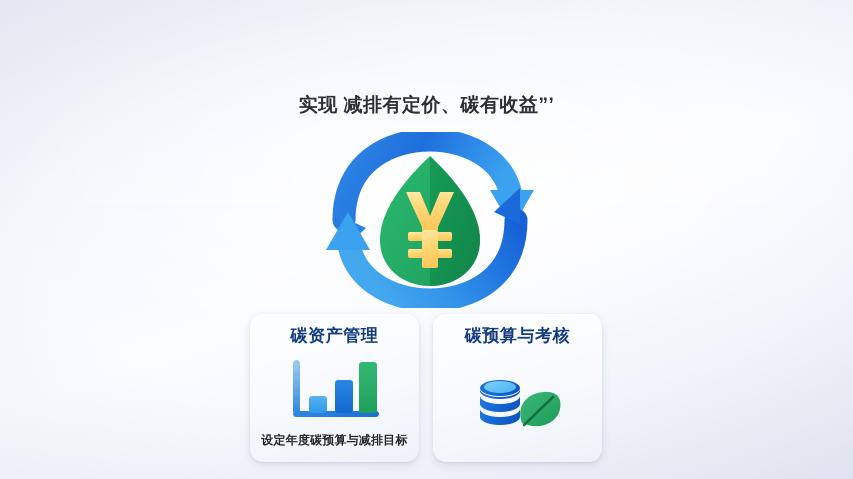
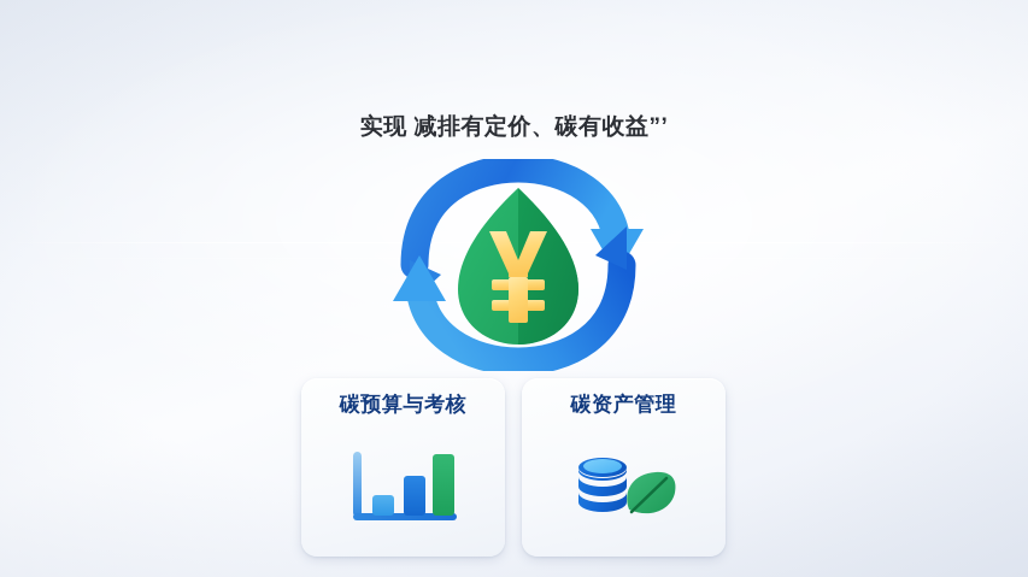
  实现 减排有定价、碳有收益”’
- 碳资产管理
+ 碳预算与考核
- 设定年度碳预算与减排目标
- 碳预算与考核
+ 碳资产管理
